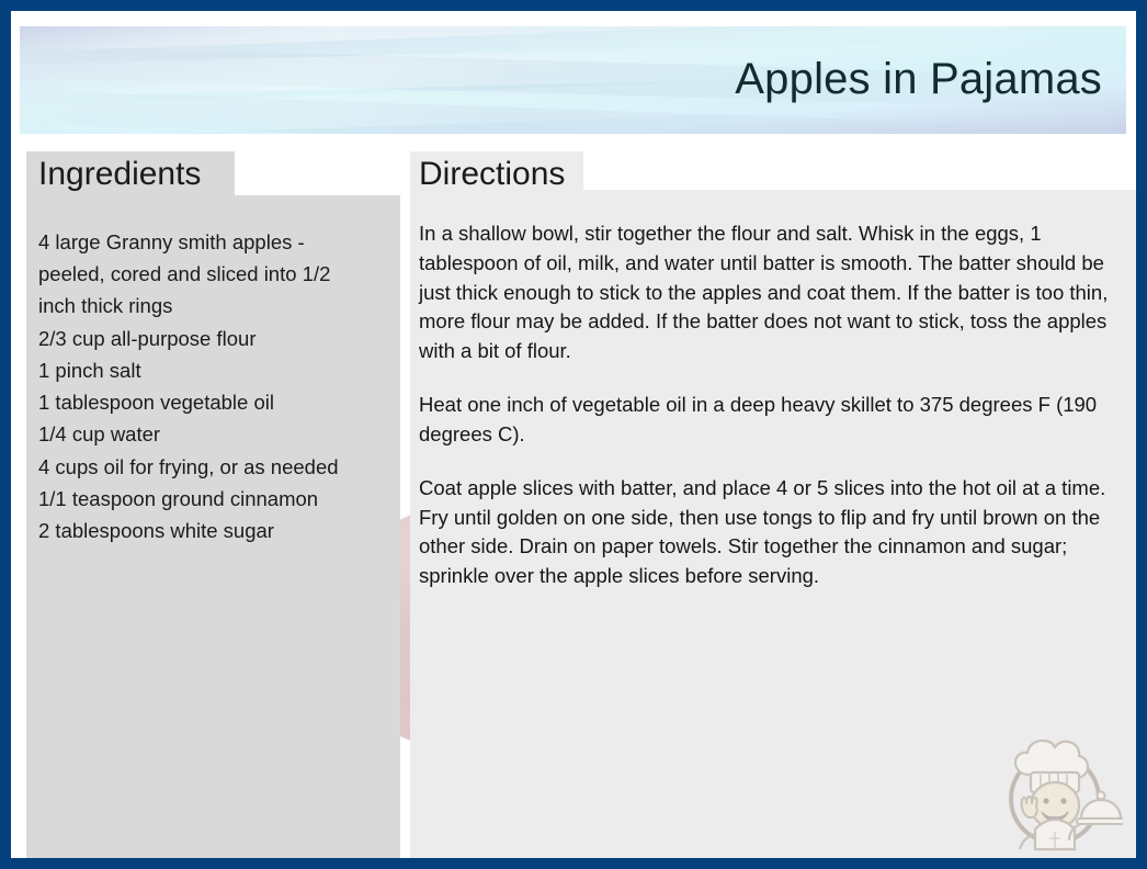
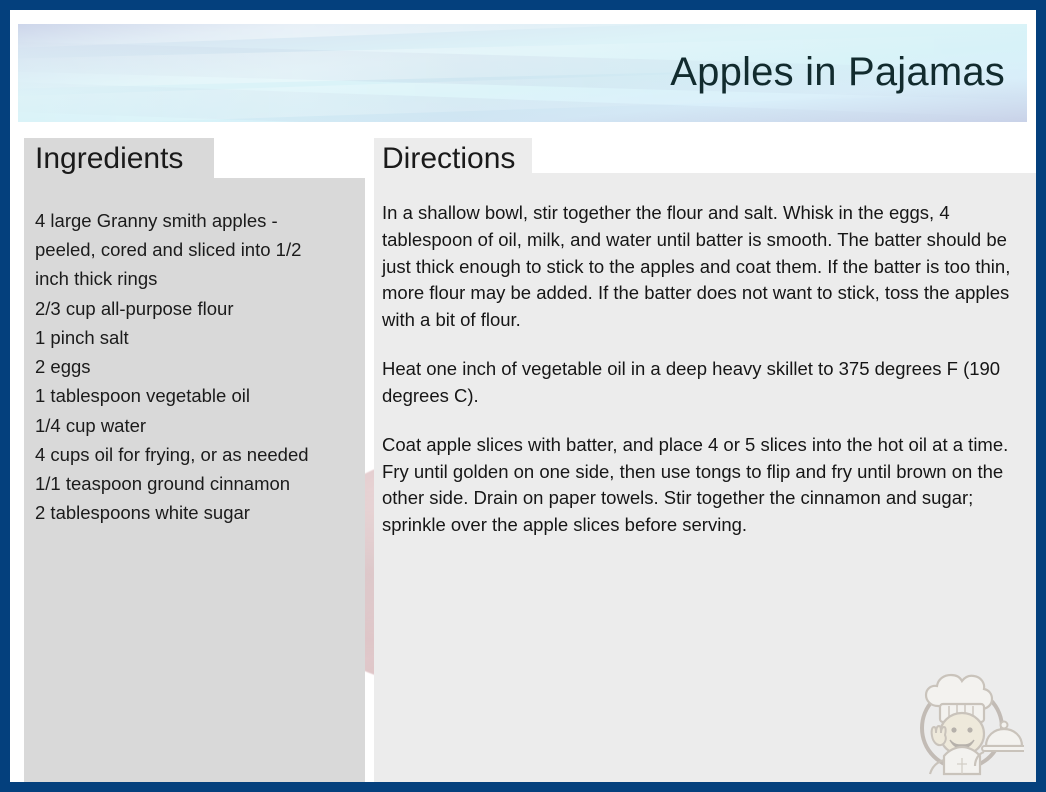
  Apples in Pajamas
  Ingredients
  4 large Granny smith apples -
  peeled, cored and sliced into 1/2
  inch thick rings
  2/3 cup all-purpose flour
  1 pinch salt
+ 2 eggs
  1 tablespoon vegetable oil
  1/4 cup water
  4 cups oil for frying, or as needed
  1/1 teaspoon ground cinnamon
  2 tablespoons white sugar
  Directions
- In a shallow bowl, stir together the flour and salt. Whisk in the eggs, 1 tablespoon of oil, milk, and water until batter is smooth. The batter should be just thick enough to stick to the apples and coat them. If the batter is too thin, more flour may be added. If the batter does not want to stick, toss the apples with a bit of flour.
+ In a shallow bowl, stir together the flour and salt. Whisk in the eggs, 4 tablespoon of oil, milk, and water until batter is smooth. The batter should be just thick enough to stick to the apples and coat them. If the batter is too thin, more flour may be added. If the batter does not want to stick, toss the apples with a bit of flour.
  Heat one inch of vegetable oil in a deep heavy skillet to 375 degrees F (190 degrees C).
  Coat apple slices with batter, and place 4 or 5 slices into the hot oil at a time. Fry until golden on one side, then use tongs to flip and fry until brown on the other side. Drain on paper towels. Stir together the cinnamon and sugar; sprinkle over the apple slices before serving.
